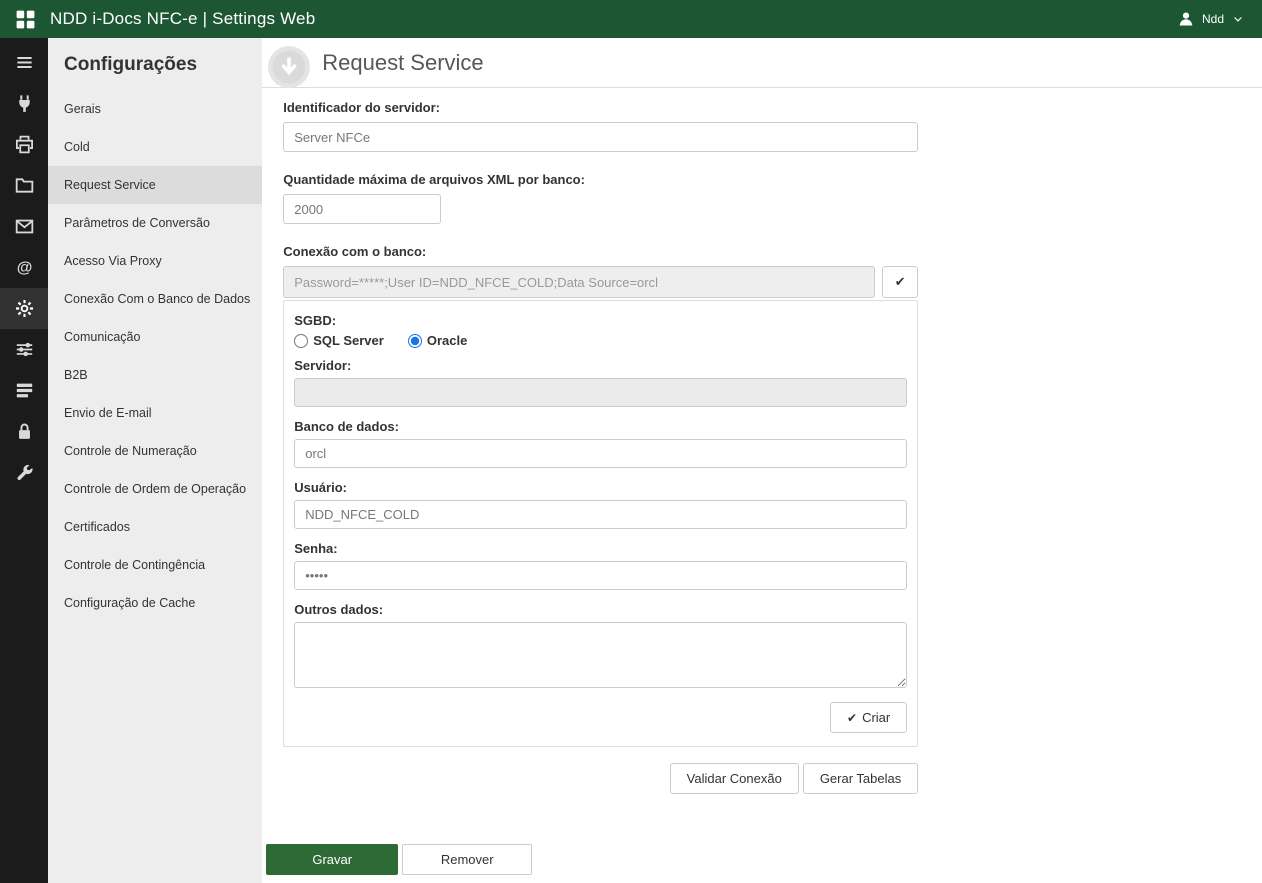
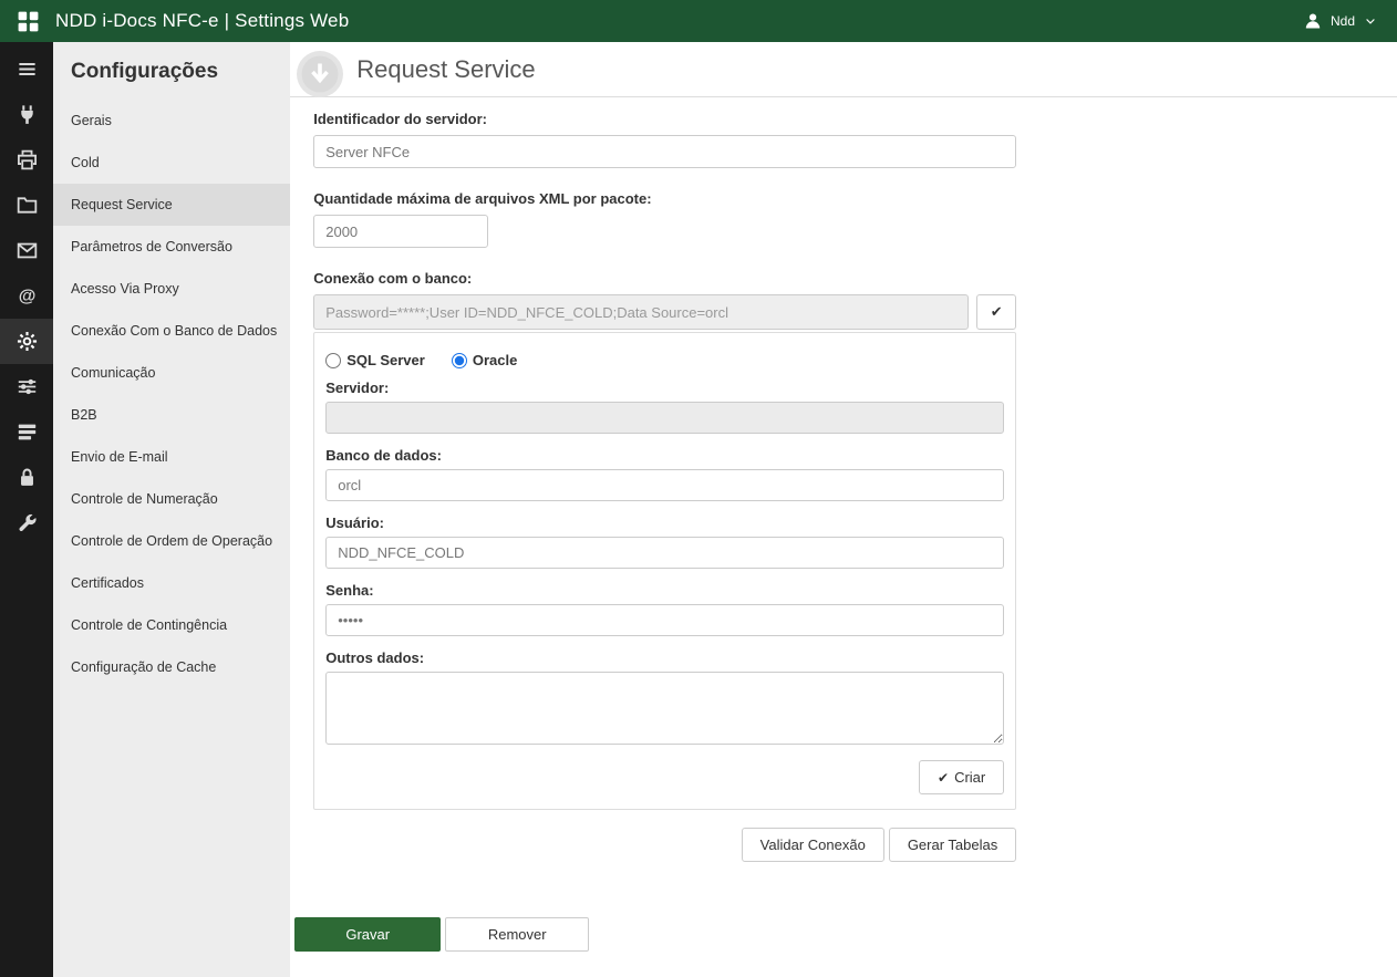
  NDD i-Docs NFC-e | Settings Web
  Ndd
  @
  Configurações
  Gerais
  Cold
  Request Service
  Parâmetros de Conversão
  Acesso Via Proxy
  Conexão Com o Banco de Dados
  Comunicação
  B2B
  Envio de E-mail
  Controle de Numeração
  Controle de Ordem de Operação
  Certificados
  Controle de Contingência
  Configuração de Cache
  Request Service
  Identificador do servidor:
  Server NFCe
- Quantidade máxima de arquivos XML por banco:
+ Quantidade máxima de arquivos XML por pacote:
  2000
  Conexão com o banco:
  Password=*****;User ID=NDD_NFCE_COLD;Data Source=orcl
  ✔
- SGBD:
  SQL Server
  Oracle
  Servidor:
  Banco de dados:
  orcl
  Usuário:
  NDD_NFCE_COLD
  Senha:
  •••••
  Outros dados:
  ✔ Criar
  Validar Conexão
  Gerar Tabelas
  Gravar
  Remover
